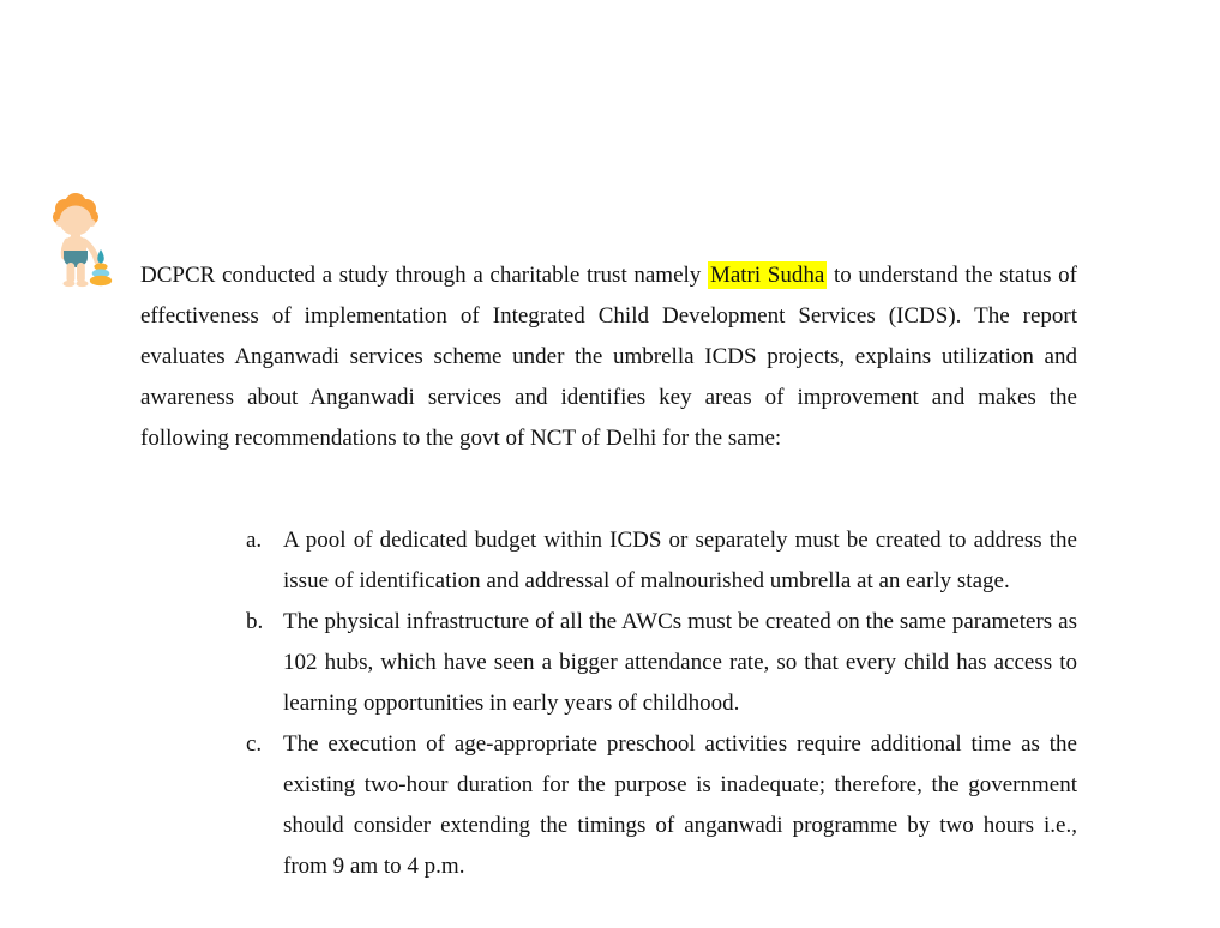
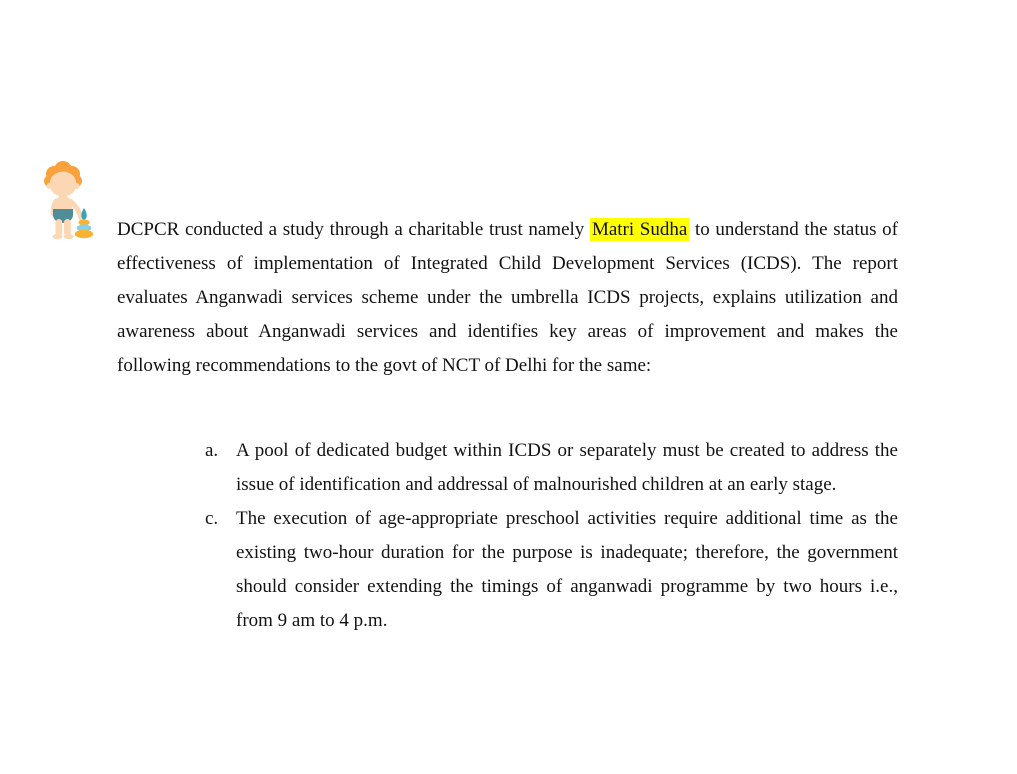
  DCPCR conducted a study through a charitable trust namely Matri Sudha to understand the status of effectiveness of implementation of Integrated Child Development Services (ICDS). The report evaluates Anganwadi services scheme under the umbrella ICDS projects, explains utilization and awareness about Anganwadi services and identifies key areas of improvement and makes the following recommendations to the govt of NCT of Delhi for the same:
  a.
- A pool of dedicated budget within ICDS or separately must be created to address the issue of identification and addressal of malnourished umbrella at an early stage.
+ A pool of dedicated budget within ICDS or separately must be created to address the issue of identification and addressal of malnourished children at an early stage.
- b.
- The physical infrastructure of all the AWCs must be created on the same parameters as 102 hubs, which have seen a bigger attendance rate, so that every child has access to learning opportunities in early years of childhood.
  c.
  The execution of age-appropriate preschool activities require additional time as the existing two-hour duration for the purpose is inadequate; therefore, the government should consider extending the timings of anganwadi programme by two hours i.e., from 9 am to 4 p.m.
